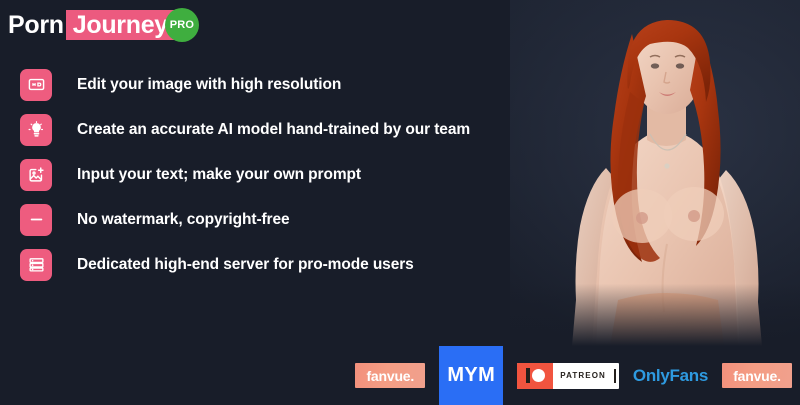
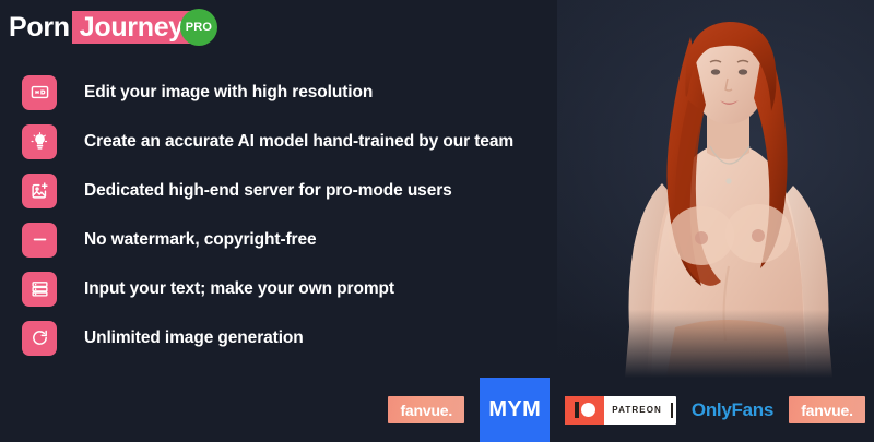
  Porn
  Journey
  PRO
  Edit your image with high resolution
  Create an accurate AI model hand-trained by our team
- Input your text; make your own prompt
+ Dedicated high-end server for pro-mode users
  No watermark, copyright-free
- Dedicated high-end server for pro-mode users
+ Input your text; make your own prompt
+ Unlimited image generation
  fanvue.
  MYM
  PATREON
  OnlyFans
  fanvue.
